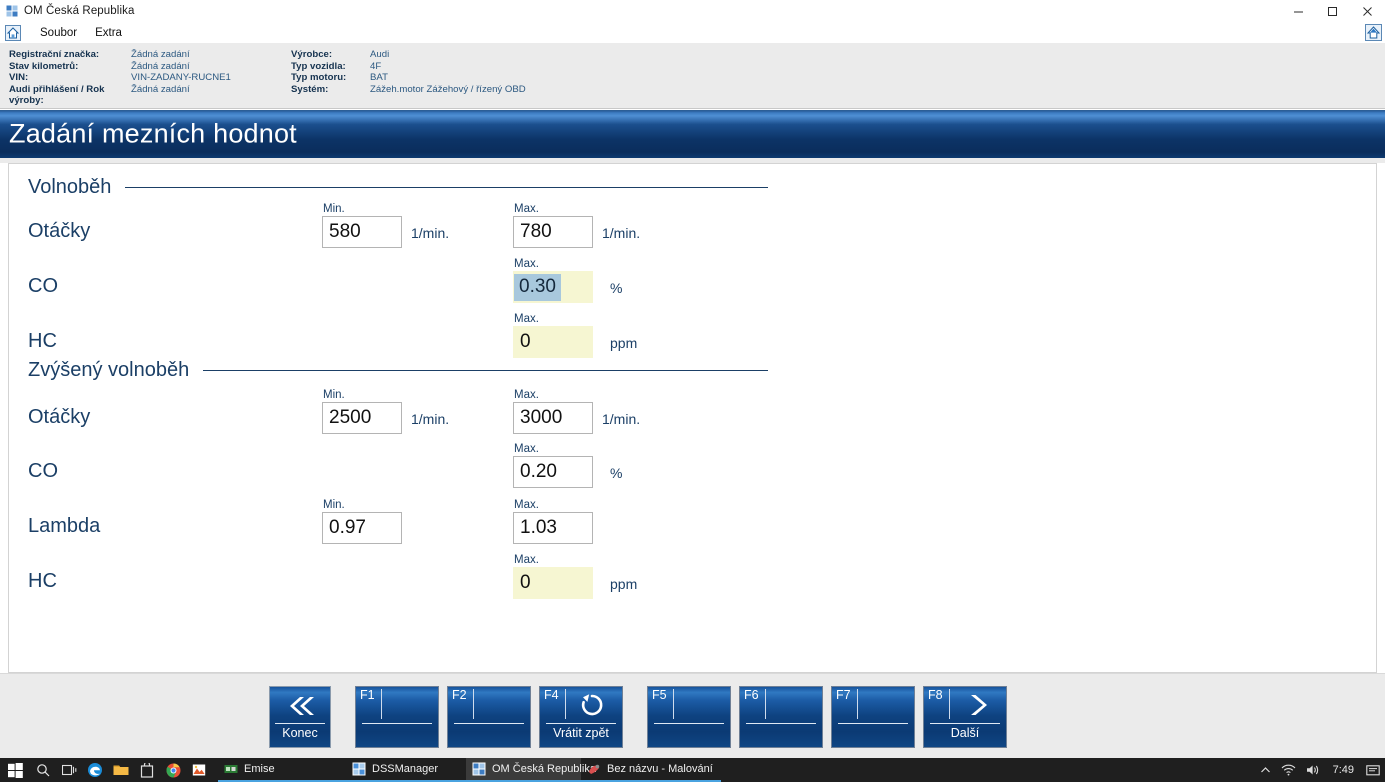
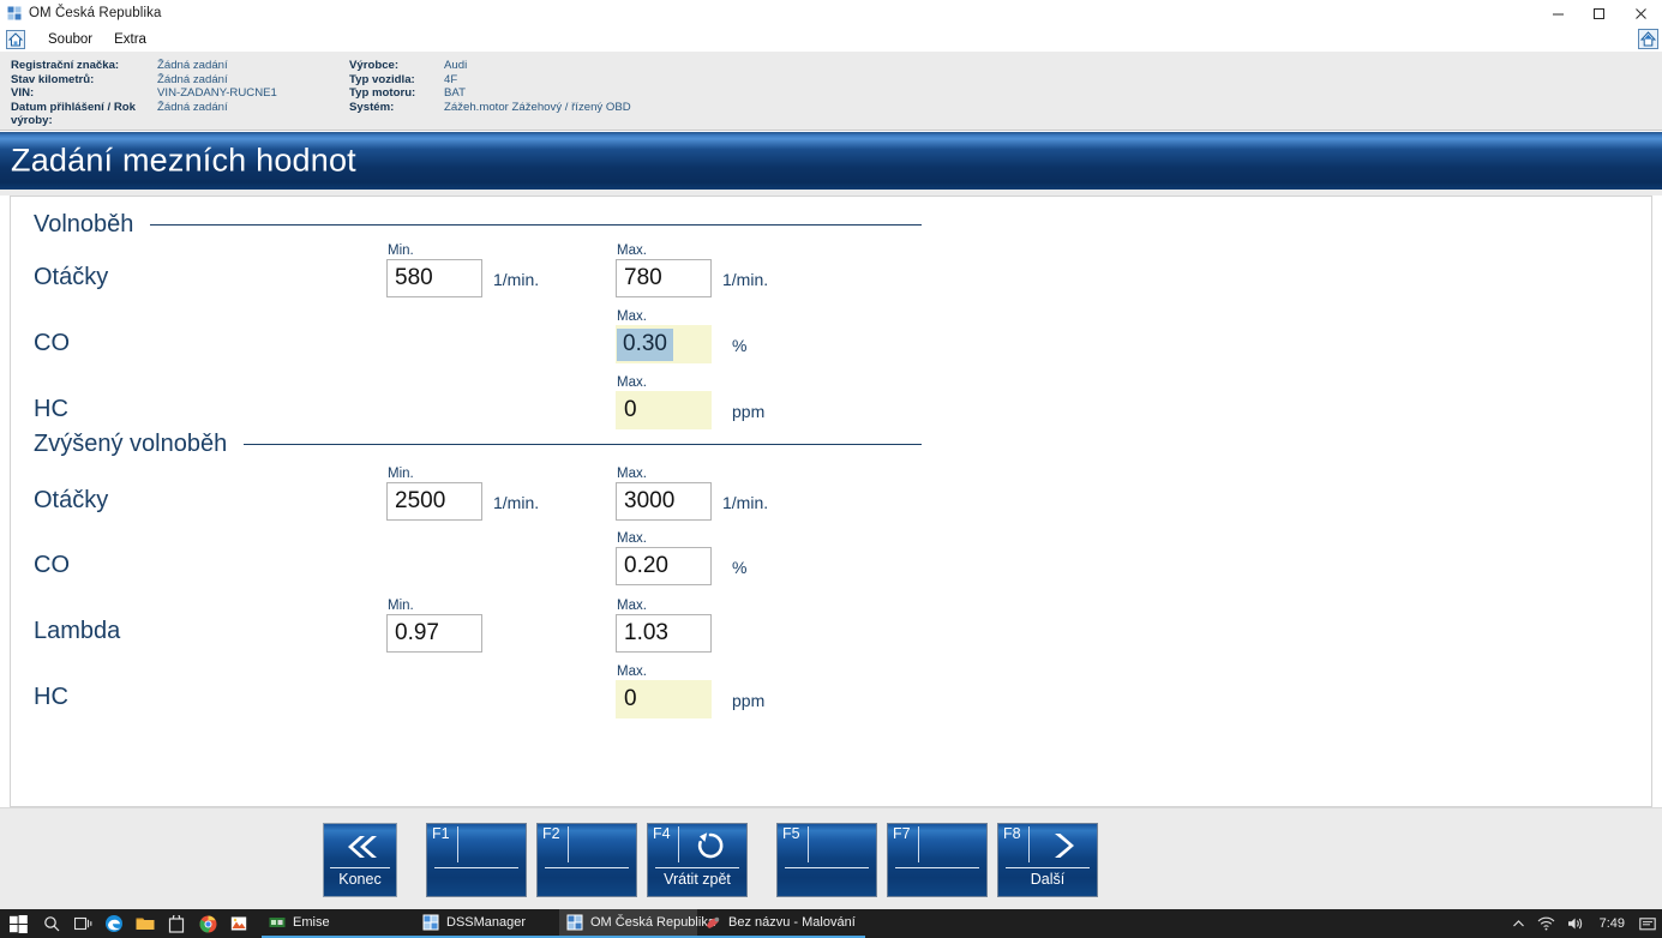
  OM Česká Republika
  Soubor
  Extra
  Registrační značka:
  Žádná zadání
  Stav kilometrů:
  Žádná zadání
  VIN:
  VIN-ZADANY-RUCNE1
- Audi přihlášení / Rok výroby:
+ Datum přihlášení / Rok výroby:
  Žádná zadání
  Výrobce:
  Audi
  Typ vozidla:
  4F
  Typ motoru:
  BAT
  Systém:
  Zážeh.motor Zážehový / řízený OBD
  Zadání mezních hodnot
  Volnoběh
  Otáčky
  Min.
  580
  1/min.
  Max.
  780
  1/min.
  CO
  Max.
  0.30
  %
  HC
  Max.
  0
  ppm
  Zvýšený volnoběh
  Otáčky
  Min.
  2500
  1/min.
  Max.
  3000
  1/min.
  CO
  Max.
  0.20
  %
  Lambda
  Min.
  0.97
  Max.
  1.03
  HC
  Max.
  0
  ppm
  Konec
  F1
  F2
  F4
  Vrátit zpět
  F5
- F6
  F7
  F8
  Další
  Emise
  DSSManager
  OM Česká Republik
  Bez názvu - Malování
  7:49
